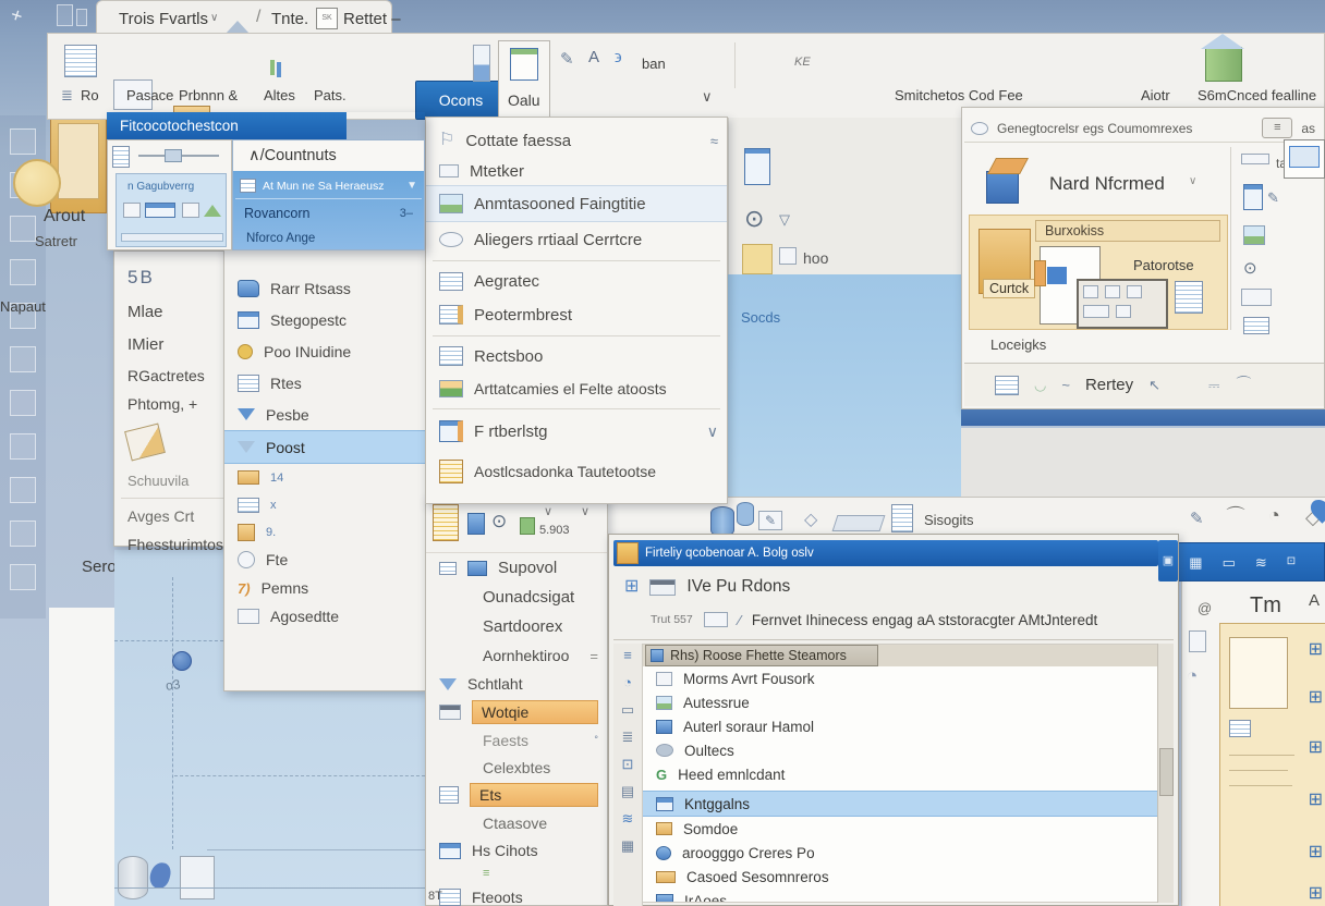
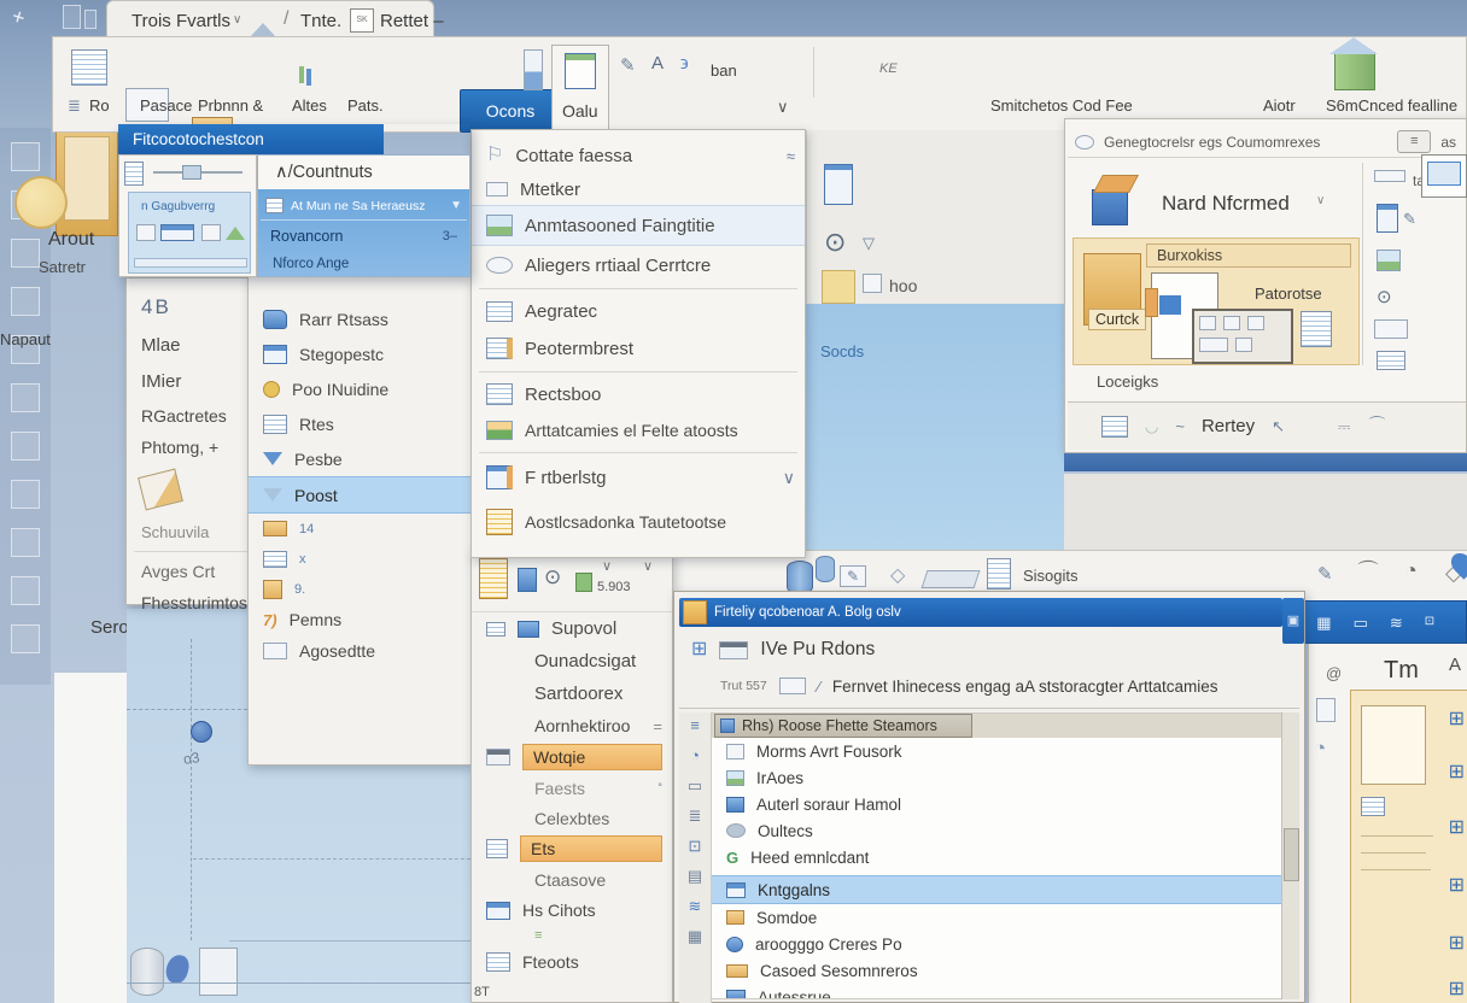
  Trois Fvartls
  ∨
  /
  Tnte.
  Rettet –
  ≣
  Ro
  Pasace
  Prbnnn &
  Altes
  Pats.
  Ocons
  Oalu
  ✎
  A
  ϶
  ban
  ∨
  KE
  Smitchetos Cod Fee
  Aiotr
  S6mCnced fealline
  Fitcocotochestcon
  n Gagubverrg
  ∧/Countnuts
  At Mun ne Sa Heraeusz
  ▼
  Rovancorn
  3–
  Nforco Ange
  Arout
  Satretr
  Napaut
- 5B
+ 4B
  Mlae
  IMier
  RGactretes
  Phtomg, +
  Schuuvila
  Avges Crt
  Fhessturimtos
  Rarr Rtsass
  Stegopestc
  Poo INuidine
  Rtes
  Pesbe
  Poost
  14
  x
  9.
- Fte
  7)
  Pemns
  Agosedtte
  ⚐
  Cottate faessa
  ≈
  Mtetker
  Anmtasooned Faingtitie
  Aliegers rrtiaal Cerrtcre
  Aegratec
  Peotermbrest
  Rectsboo
  Arttatcamies el Felte atoosts
  F rtberlstg
  ∨
  Aostlcsadonka Tautetootse
  ⊙
  ▽
  hoo
  Socds
  ✎
  ◇
  Sisogits
  ✎
  ⌒
  ◔
  ◇
  ⊙
  5.903
  ∨
  ∨
  Supovol
  Ounadcsigat
  Sartdoorex
  Aornhektiroo
  =
- Schtlaht
  Wotqie
  Faests
  °
  Celexbtes
  Ets
  Ctaasove
  Hs Cihots
  ≡
  Fteoots
  8T
  Firteliy qcobenoar A. Bolg oslv
  ▣
  ⊞
  IVe Pu Rdons
  Trut 557
  ∕
- Fernvet Ihinecess engag aA ststoracgter AMtJnteredt
+ Fernvet Ihinecess engag aA ststoracgter Arttatcamies
  ≡
  ◔
  ▭
  ≣
  ⊡
  ▤
  ≋
  ▦
  Rhs) Roose Fhette Steamors
  Morms Avrt Fousork
- Autessrue
+ IrAoes
  Auterl soraur Hamol
  Oultecs
  G
  Heed emnlcdant
  Kntggalns
  Somdoe
  aroogggo Creres Po
  Casoed Sesomnreros
- IrAoes
+ Autessrue
  Genegtocrelsr egs Coumomrexes
  ≡
  as
  Nard Nfcrmed
  ∨
  Curtck
  Burxokiss
  Patorotse
  Loceigks
  ◡
  ~
  Rertey
  ↖
  ⎓
  ⌒
  ✎
  ⊙
  @
  Tm
  A
  ◔
  ⊞
  ⊞
  ⊞
  ⊞
  ⊞
  ⊞
  ▦
  ▭
  ≋
  ⊡
